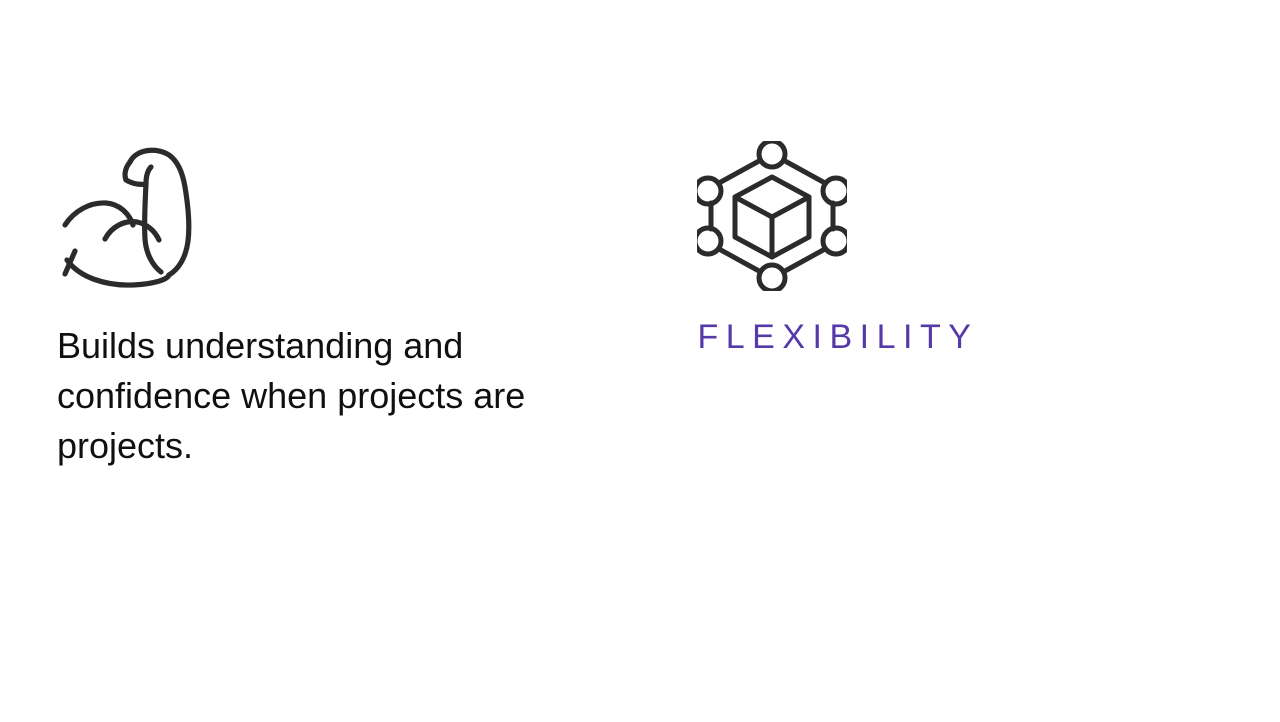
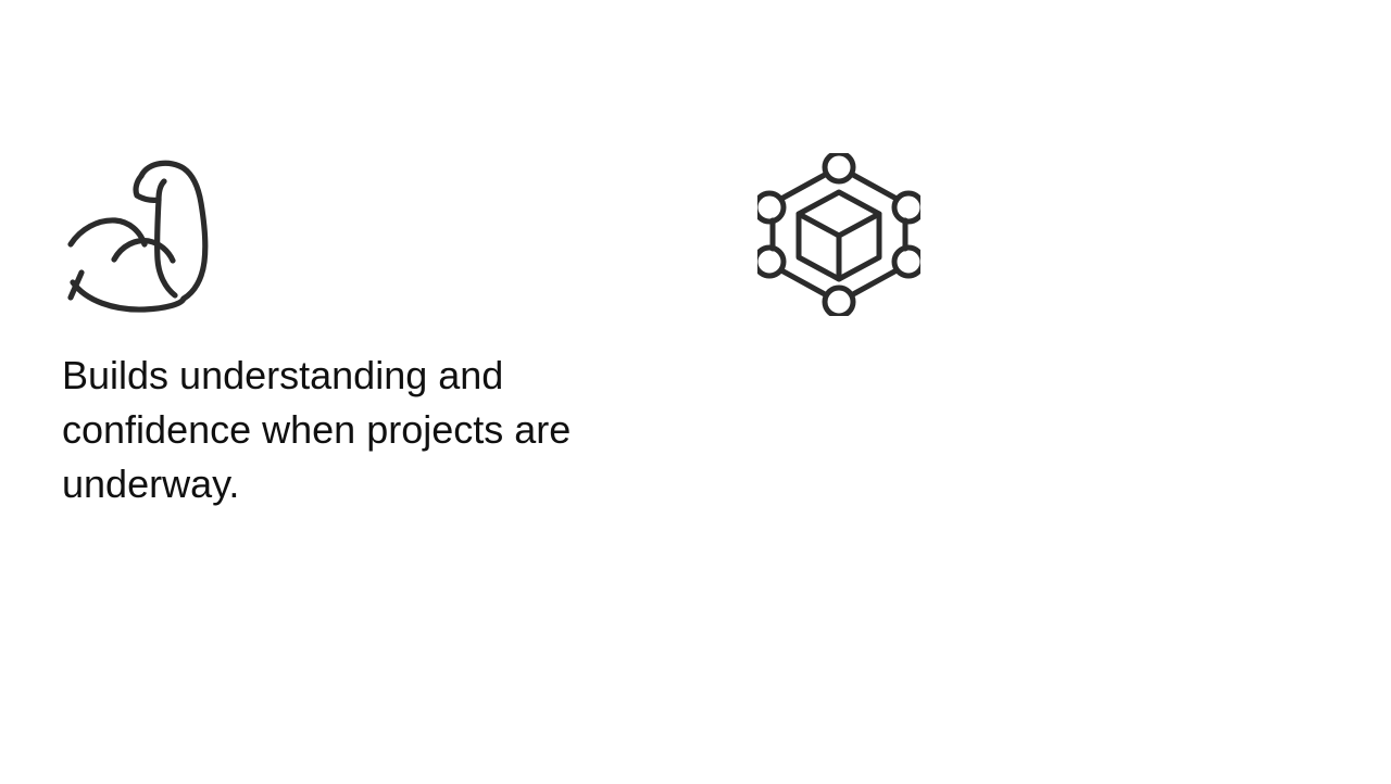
- Builds understanding and confidence when projects are projects.
+ Builds understanding and confidence when projects are underway.
- FLEXIBILITY
